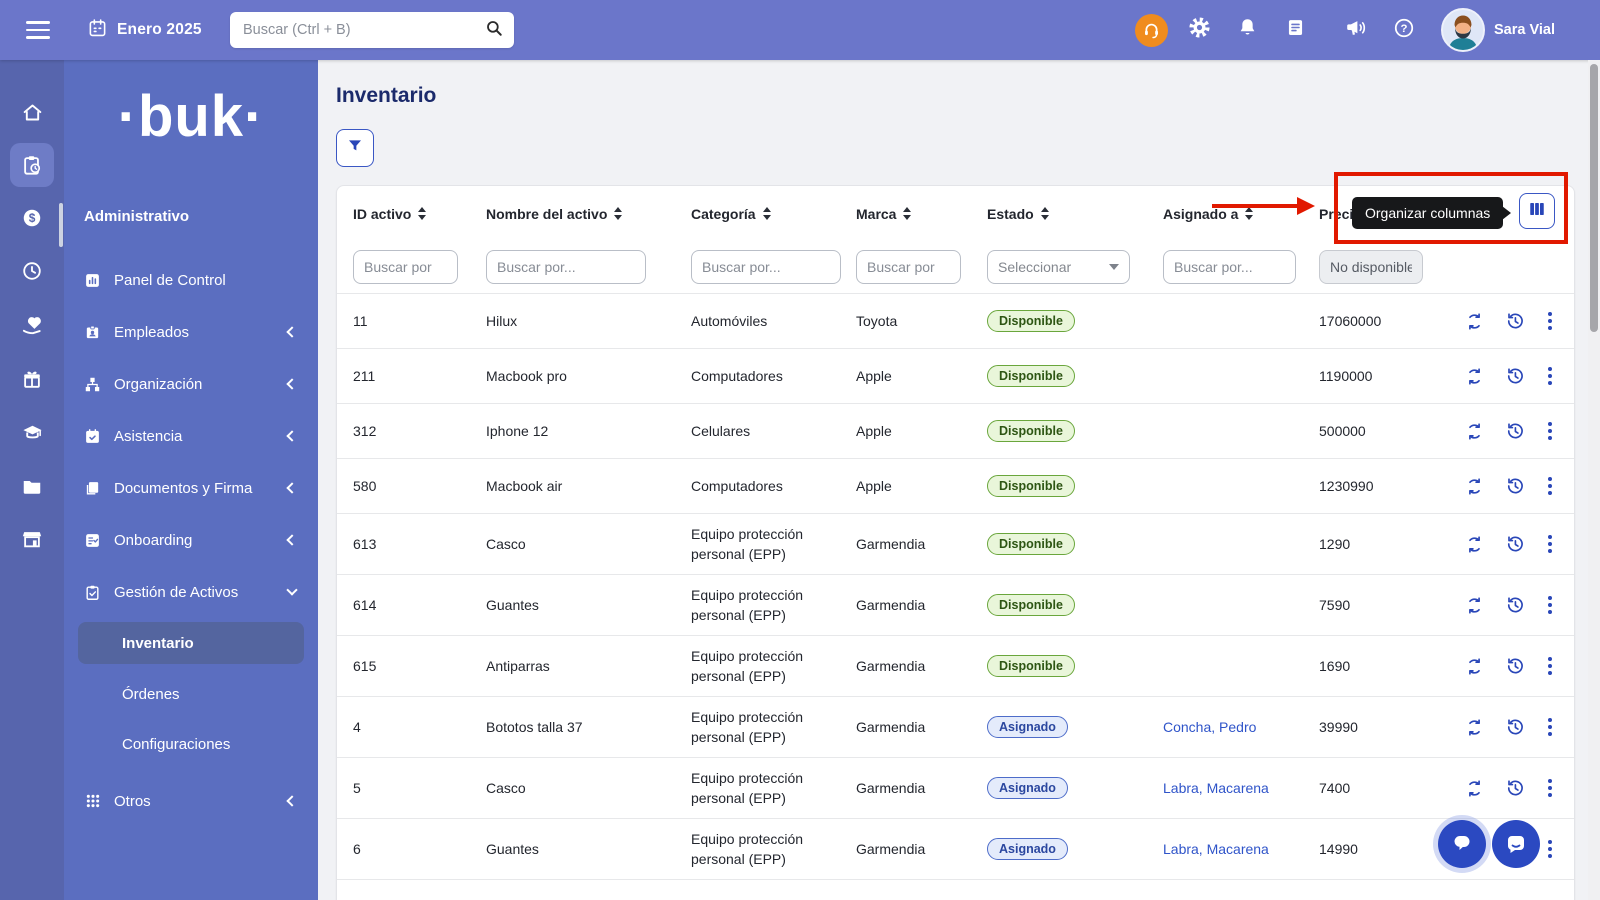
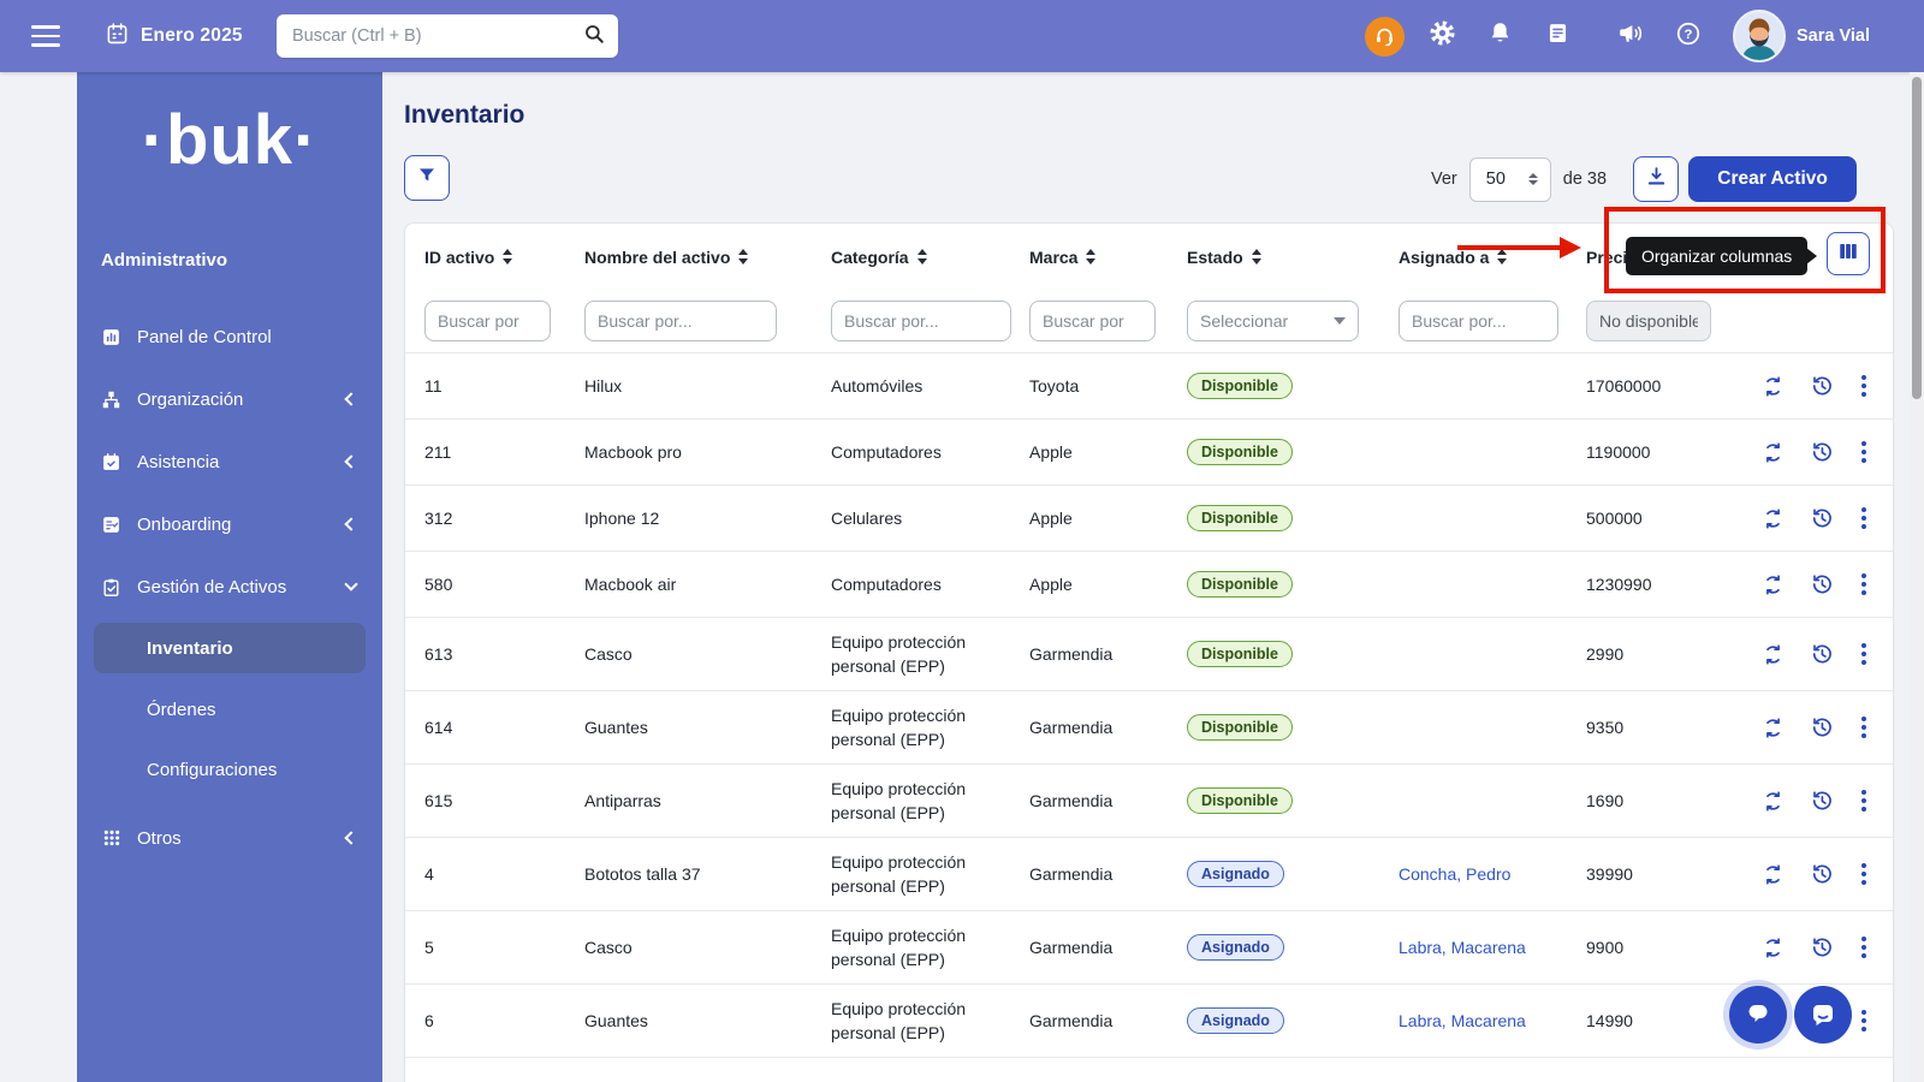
  Enero 2025
  Buscar (Ctrl + B)
  ?
  Sara Vial
- $
  ·buk·
  Administrativo
  Panel de Control
- Empleados
  Organización
  Asistencia
- Documentos y Firma
  Onboarding
  Gestión de Activos
  Inventario
  Órdenes
  Configuraciones
  Otros
  Inventario
+ Ver
+ 50
+ de 38
+ Crear Activo
  ID activo
  Nombre del activo
  Categoría
  Marca
  Estado
  Asignado a
  Buscar por
  Buscar por...
  Buscar por...
  Buscar por
  Seleccionar
  Buscar por...
  No disponible
  11
  Hilux
  Automóviles
  Toyota
  Disponible
  17060000
  211
  Macbook pro
  Computadores
  Apple
  Disponible
  1190000
  312
  Iphone 12
  Celulares
  Apple
  Disponible
  500000
  580
  Macbook air
  Computadores
  Apple
  Disponible
  1230990
  613
  Casco
  Equipo protección personal (EPP)
  Garmendia
  Disponible
- 1290
+ 2990
  614
  Guantes
  Equipo protección personal (EPP)
  Garmendia
  Disponible
- 7590
+ 9350
  615
  Antiparras
  Equipo protección personal (EPP)
  Garmendia
  Disponible
  1690
  4
  Bototos talla 37
  Equipo protección personal (EPP)
  Garmendia
  Asignado
  Concha, Pedro
  39990
  5
  Casco
  Equipo protección personal (EPP)
  Garmendia
  Asignado
  Labra, Macarena
- 7400
+ 9900
  6
  Guantes
  Equipo protección personal (EPP)
  Garmendia
  Asignado
  Labra, Macarena
  14990
  Organizar columnas
